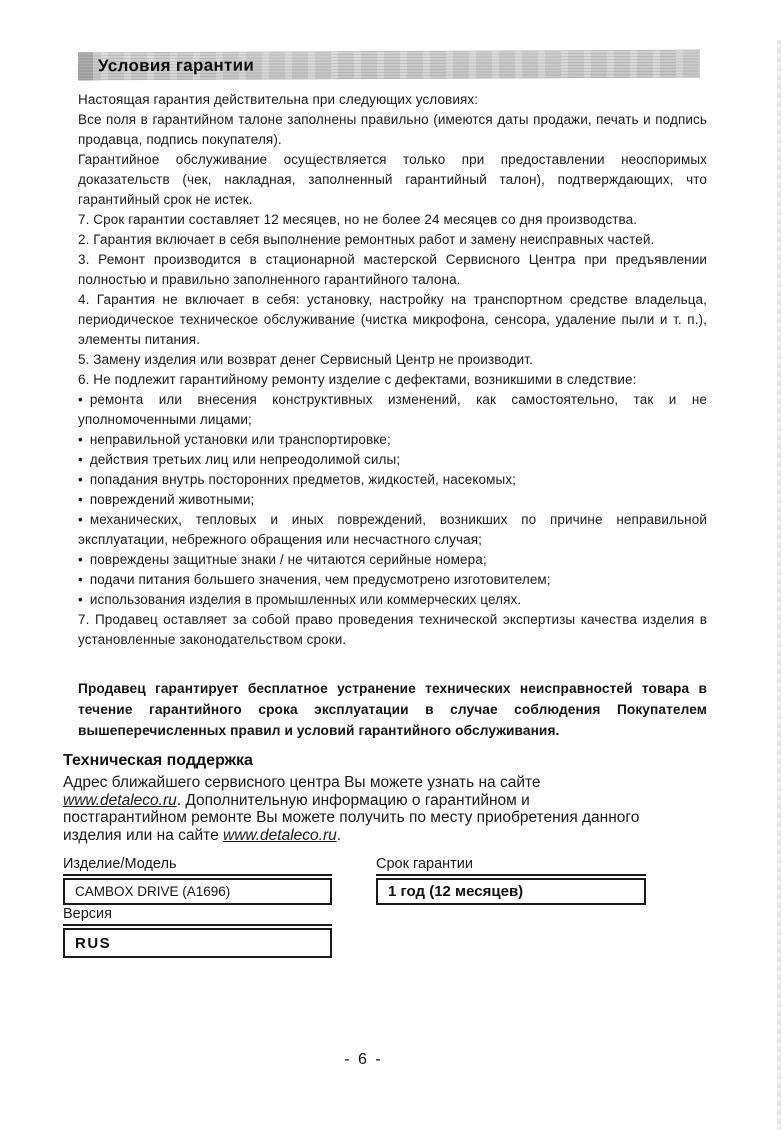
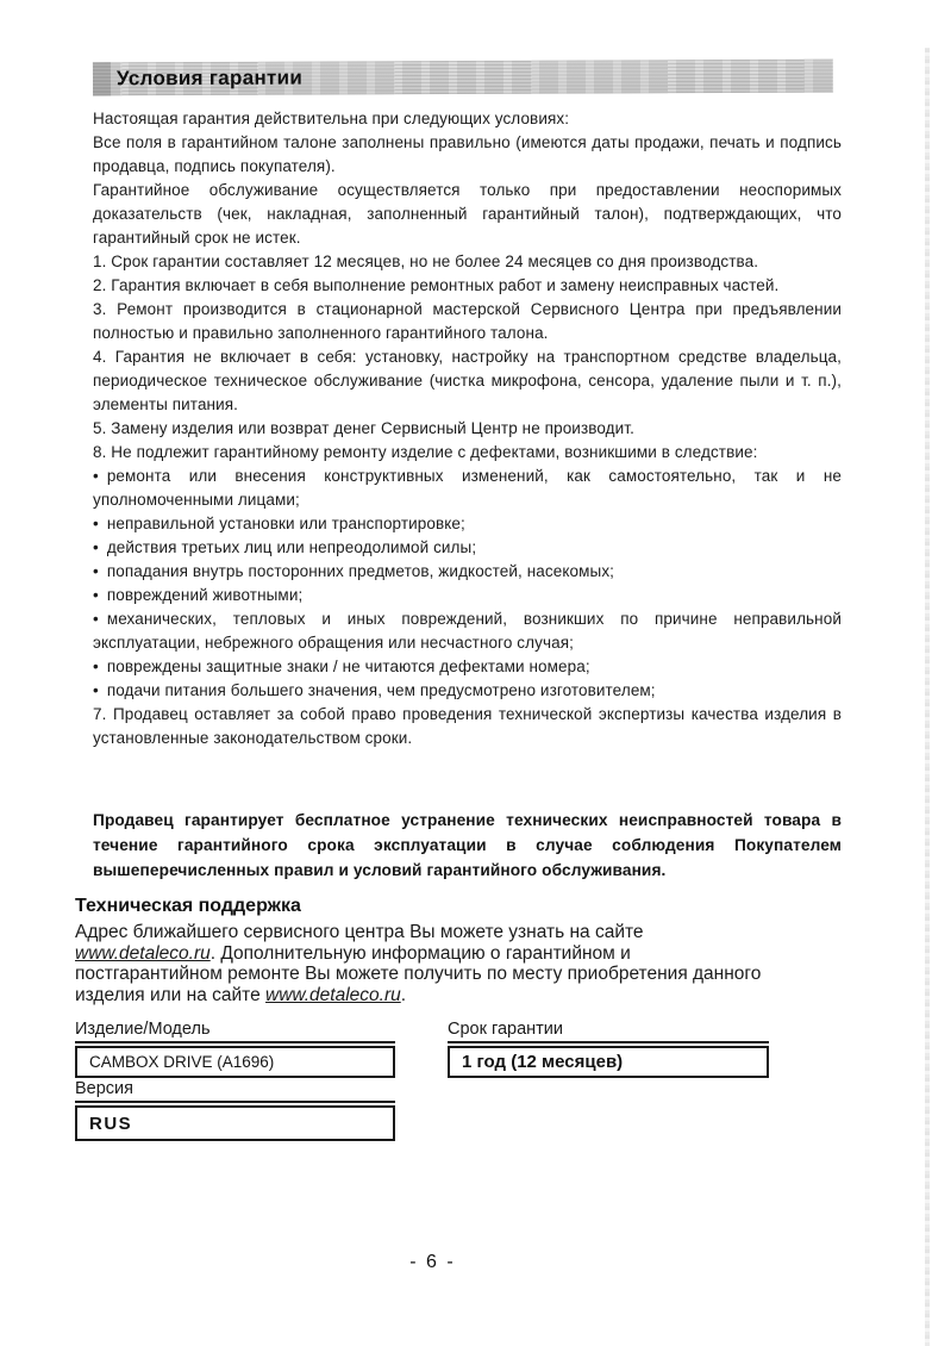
  Условия гарантии
  Настоящая гарантия действительна при следующих условиях:
  Все поля в гарантийном талоне заполнены правильно (имеются даты продажи, печать и подпись продавца, подпись покупателя).
  Гарантийное обслуживание осуществляется только при предоставлении неоспоримых доказательств (чек, накладная, заполненный гарантийный талон), подтверждающих, что гарантийный срок не истек.
- 7. Срок гарантии составляет 12 месяцев, но не более 24 месяцев со дня производства.
+ 1. Срок гарантии составляет 12 месяцев, но не более 24 месяцев со дня производства.
  2. Гарантия включает в себя выполнение ремонтных работ и замену неисправных частей.
  3. Ремонт производится в стационарной мастерской Сервисного Центра при предъявлении полностью и правильно заполненного гарантийного талона.
  4. Гарантия не включает в себя: установку, настройку на транспортном средстве владельца, периодическое техническое обслуживание (чистка микрофона, сенсора, удаление пыли и т. п.), элементы питания.
  5. Замену изделия или возврат денег Сервисный Центр не производит.
- 6. Не подлежит гарантийному ремонту изделие с дефектами, возникшими в следствие:
+ 8. Не подлежит гарантийному ремонту изделие с дефектами, возникшими в следствие:
  • ремонта или внесения конструктивных изменений, как самостоятельно, так и не уполномоченными лицами;
  • неправильной установки или транспортировке;
  • действия третьих лиц или непреодолимой силы;
  • попадания внутрь посторонних предметов, жидкостей, насекомых;
  • повреждений животными;
  • механических, тепловых и иных повреждений, возникших по причине неправильной эксплуатации, небрежного обращения или несчастного случая;
- • повреждены защитные знаки / не читаются серийные номера;
+ • повреждены защитные знаки / не читаются дефектами номера;
  • подачи питания большего значения, чем предусмотрено изготовителем;
- • использования изделия в промышленных или коммерческих целях.
  7. Продавец оставляет за собой право проведения технической экспертизы качества изделия в установленные законодательством сроки.
  Продавец гарантирует бесплатное устранение технических неисправностей товара в течение гарантийного срока эксплуатации в случае соблюдения Покупателем вышеперечисленных правил и условий гарантийного обслуживания.
  Техническая поддержка
  Адрес ближайшего сервисного центра Вы можете узнать на сайте www.detaleco.ru. Дополнительную информацию о гарантийном и постгарантийном ремонте Вы можете получить по месту приобретения данного изделия или на сайте www.detaleco.ru.
  Изделие/Модель
  CAMBOX DRIVE (A1696)
  Срок гарантии
  1 год (12 месяцев)
  Версия
  RUS
  - 6 -
